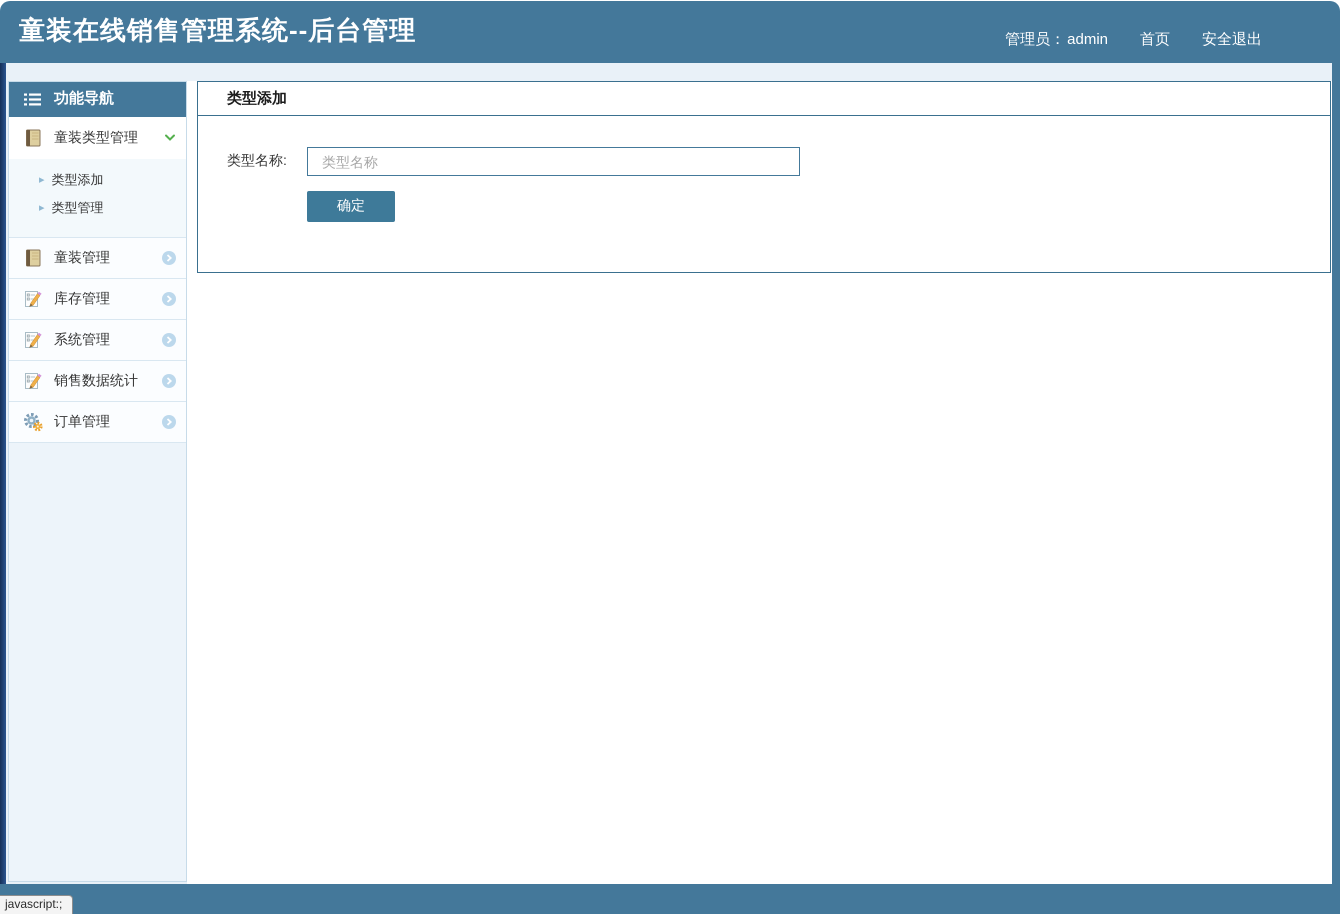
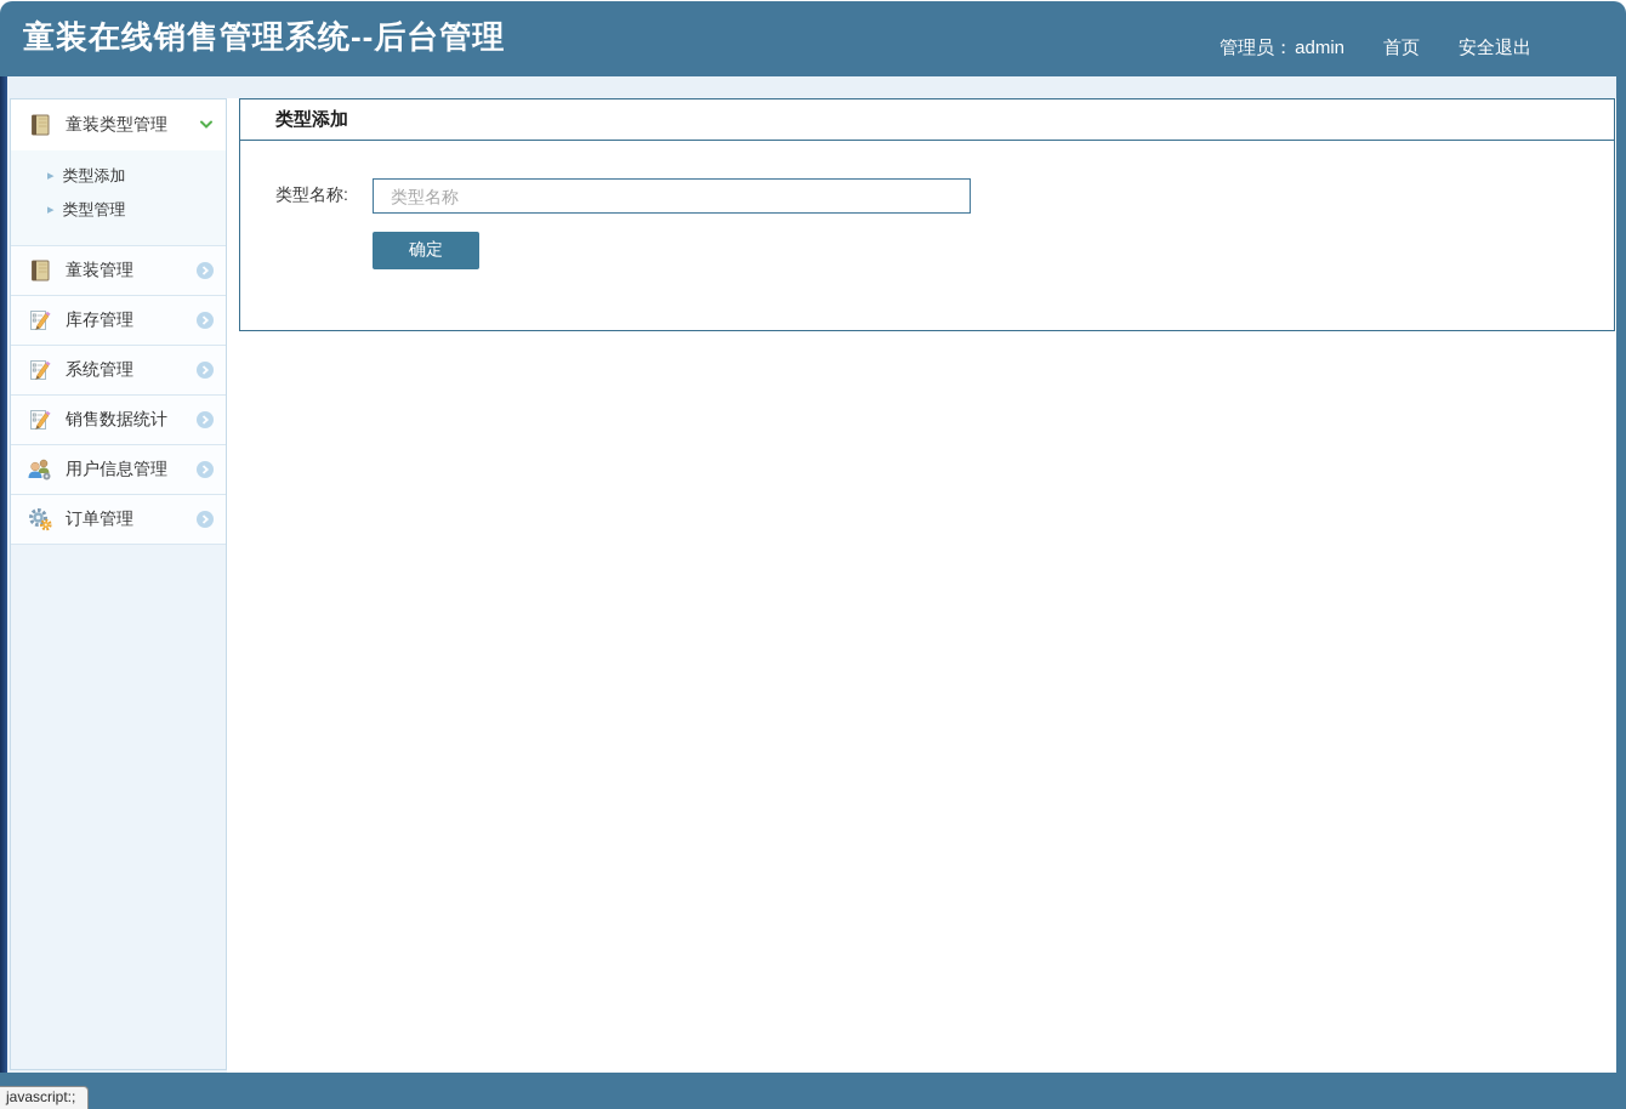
  童装在线销售管理系统--后台管理
  管理员：admin
  首页
  安全退出
- 功能导航
  童装类型管理
  ▸
  类型添加
  ▸
  类型管理
  童装管理
  库存管理
  系统管理
  销售数据统计
+ 用户信息管理
  订单管理
  类型添加
  类型名称:
  类型名称
  确定
  javascript:;
